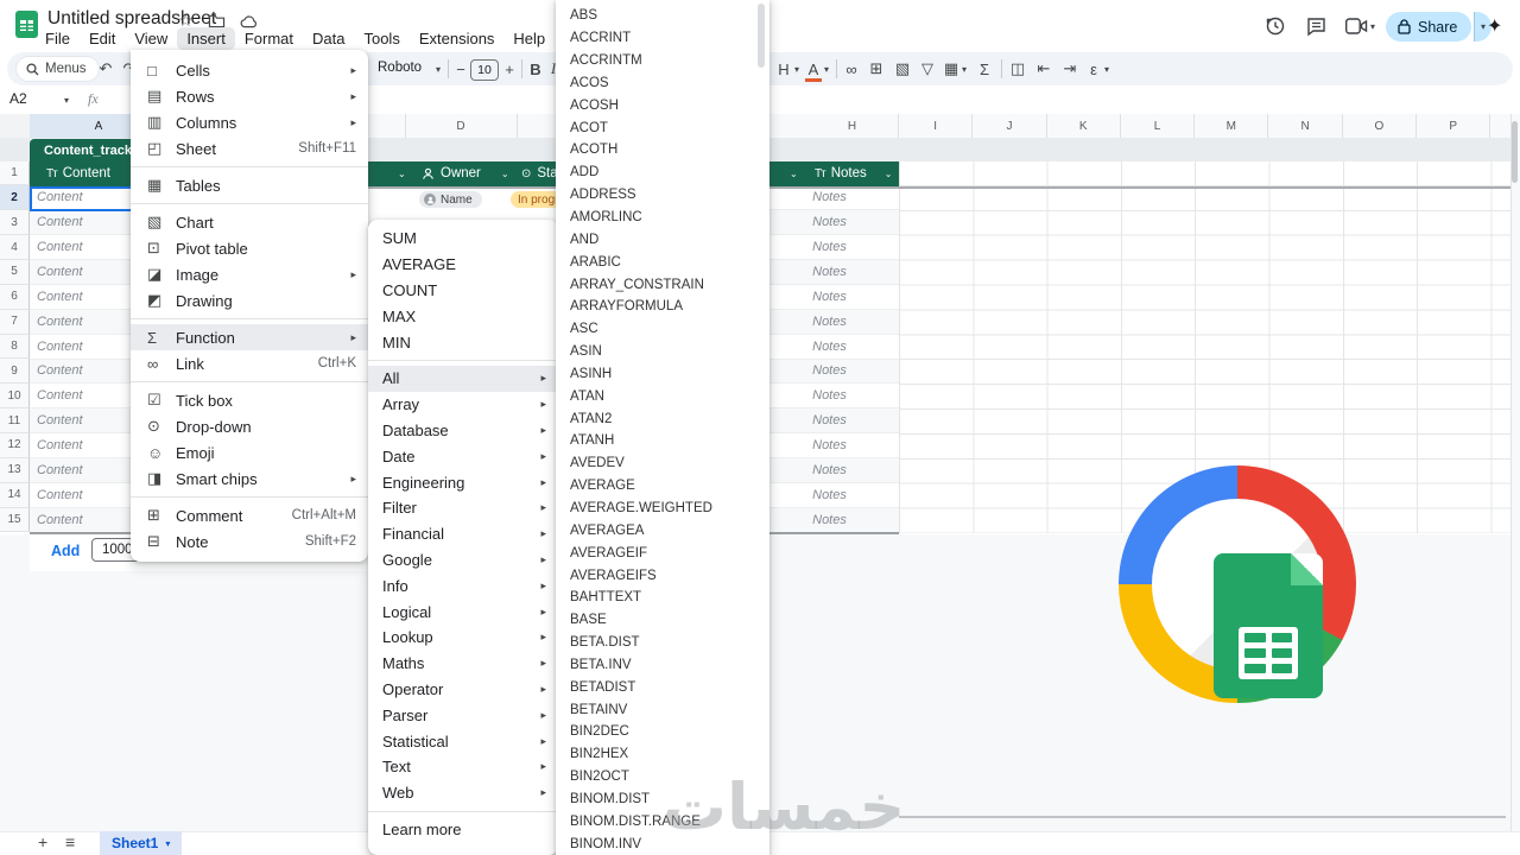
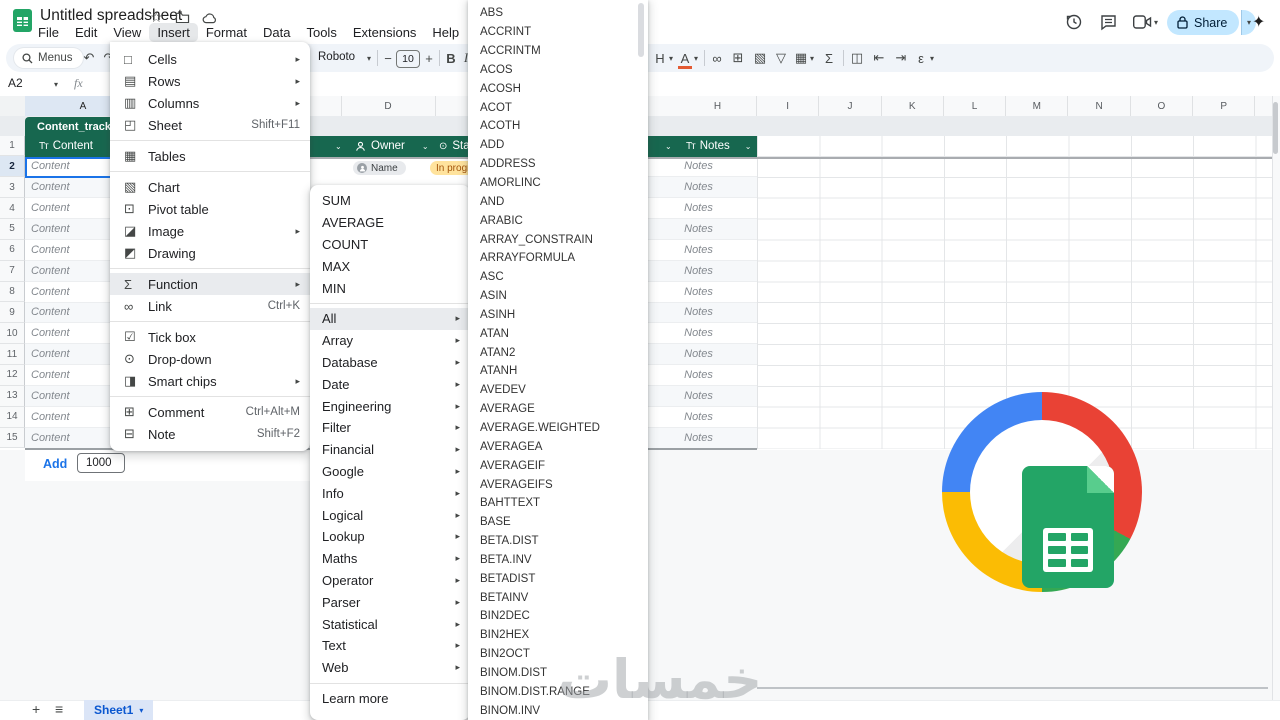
  Untitled spreadsheet
  ☆
  File
  Edit
  View
  Insert
  Format
  Data
  Tools
  Extensions
  Help
  ▾
  Share
  ▾
  ✦
  Menus
  ↶
  ↷
  Roboto
  ▾
  −
  10
  +
  B
  I
  H
  ▾
  A
  ▾
  ∞
  ⊞
  ▧
  ▽
  ▦
  ▾
  Σ
  ◫
  ⇤
  ⇥
  ε
  ▾
  A2
  ▾
  fx
  A
  D
  H
  I
  J
  K
  L
  M
  N
  O
  P
  Content_track
  Tт
  Content
  ⌄
  Owner
  ⌄
  ⊙
  ⌄
  Tт
  Notes
  ⌄
  1
  2
  3
  4
  5
  6
  7
  8
  9
  10
  11
  12
  13
  14
  15
  Content
  Content
  Content
  Content
  Content
  Content
  Content
  Content
  Content
  Content
  Content
  Content
  Content
  Content
  Notes
  Notes
  Notes
  Notes
  Notes
  Notes
  Notes
  Notes
  Notes
  Notes
  Notes
  Notes
  Notes
  Notes
  Name
  Add
  1000
  +
  ≡
  Sheet1
  ▾
  □
  Cells
  ▸
  ▤
  Rows
  ▸
  ▥
  Columns
  ▸
  ◰
  Sheet
  Shift+F11
  ▦
  Tables
  ▧
  Chart
  ⊡
  Pivot table
  ◪
  Image
  ▸
  ◩
  Drawing
  Σ
  Function
  ▸
  ∞
  Link
  Ctrl+K
  ☑
  Tick box
  ⊙
  Drop-down
- ☺
- Emoji
  ◨
  Smart chips
  ▸
  ⊞
  Comment
  Ctrl+Alt+M
  ⊟
  Note
  Shift+F2
  SUM
  AVERAGE
  COUNT
  MAX
  MIN
  All
  ▸
  Array
  ▸
  Database
  ▸
  Date
  ▸
  Engineering
  ▸
  Filter
  ▸
  Financial
  ▸
  Google
  ▸
  Info
  ▸
  Logical
  ▸
  Lookup
  ▸
  Maths
  ▸
  Operator
  ▸
  Parser
  ▸
  Statistical
  ▸
  Text
  ▸
  Web
  ▸
  Learn more
  ABS
  ACCRINT
  ACCRINTM
  ACOS
  ACOSH
  ACOT
  ACOTH
  ADD
  ADDRESS
  AMORLINC
  AND
  ARABIC
  ARRAY_CONSTRAIN
  ARRAYFORMULA
  ASC
  ASIN
  ASINH
  ATAN
  ATAN2
  ATANH
  AVEDEV
  AVERAGE
  AVERAGE.WEIGHTED
  AVERAGEA
  AVERAGEIF
  AVERAGEIFS
  BAHTTEXT
  BASE
  BETA.DIST
  BETA.INV
  BETADIST
  BETAINV
  BIN2DEC
  BIN2HEX
  BIN2OCT
  BINOM.DIST
  BINOM.DIST.RANGE
  BINOM.INV
  خمسات
